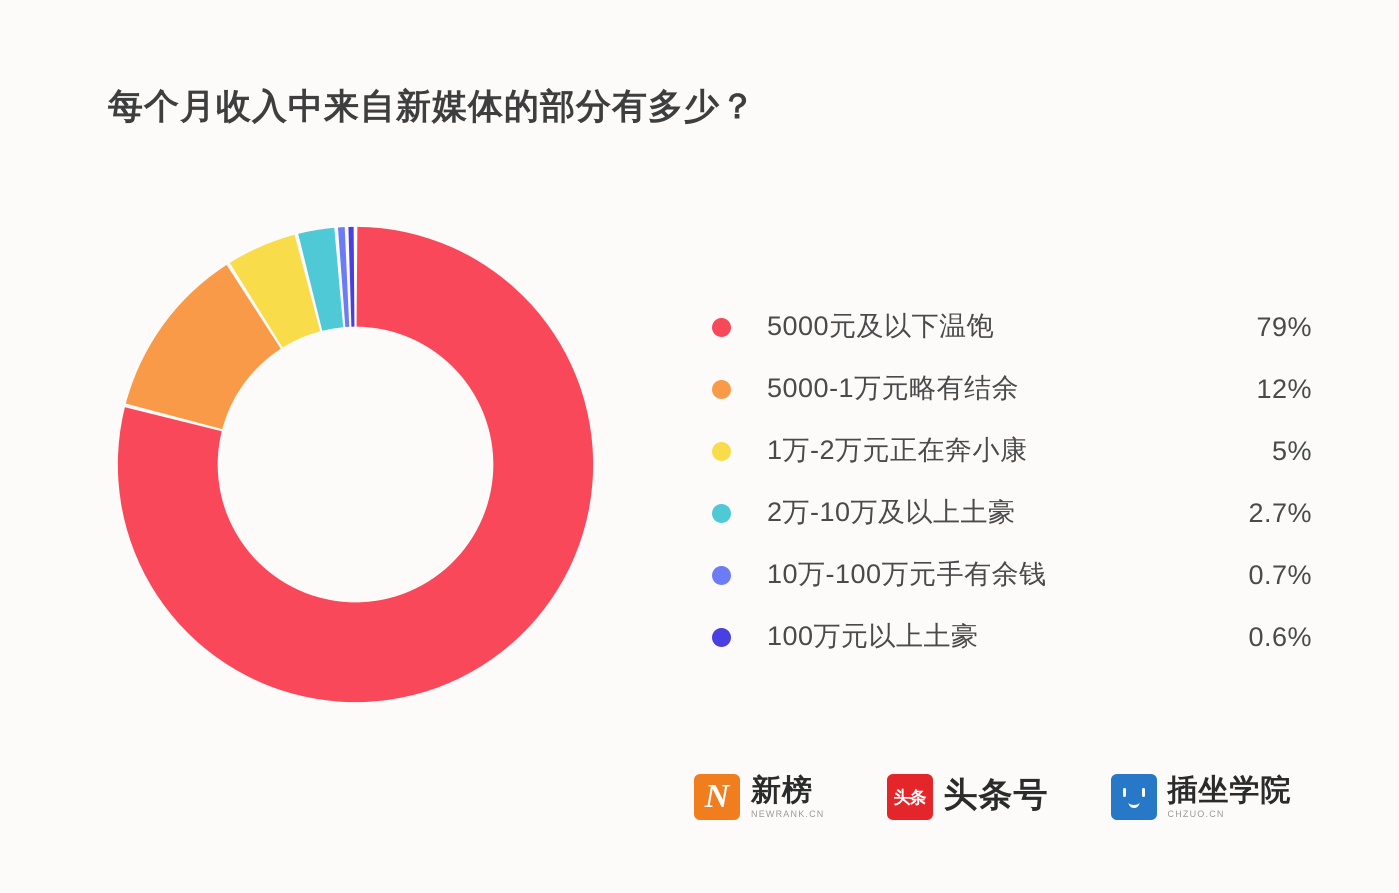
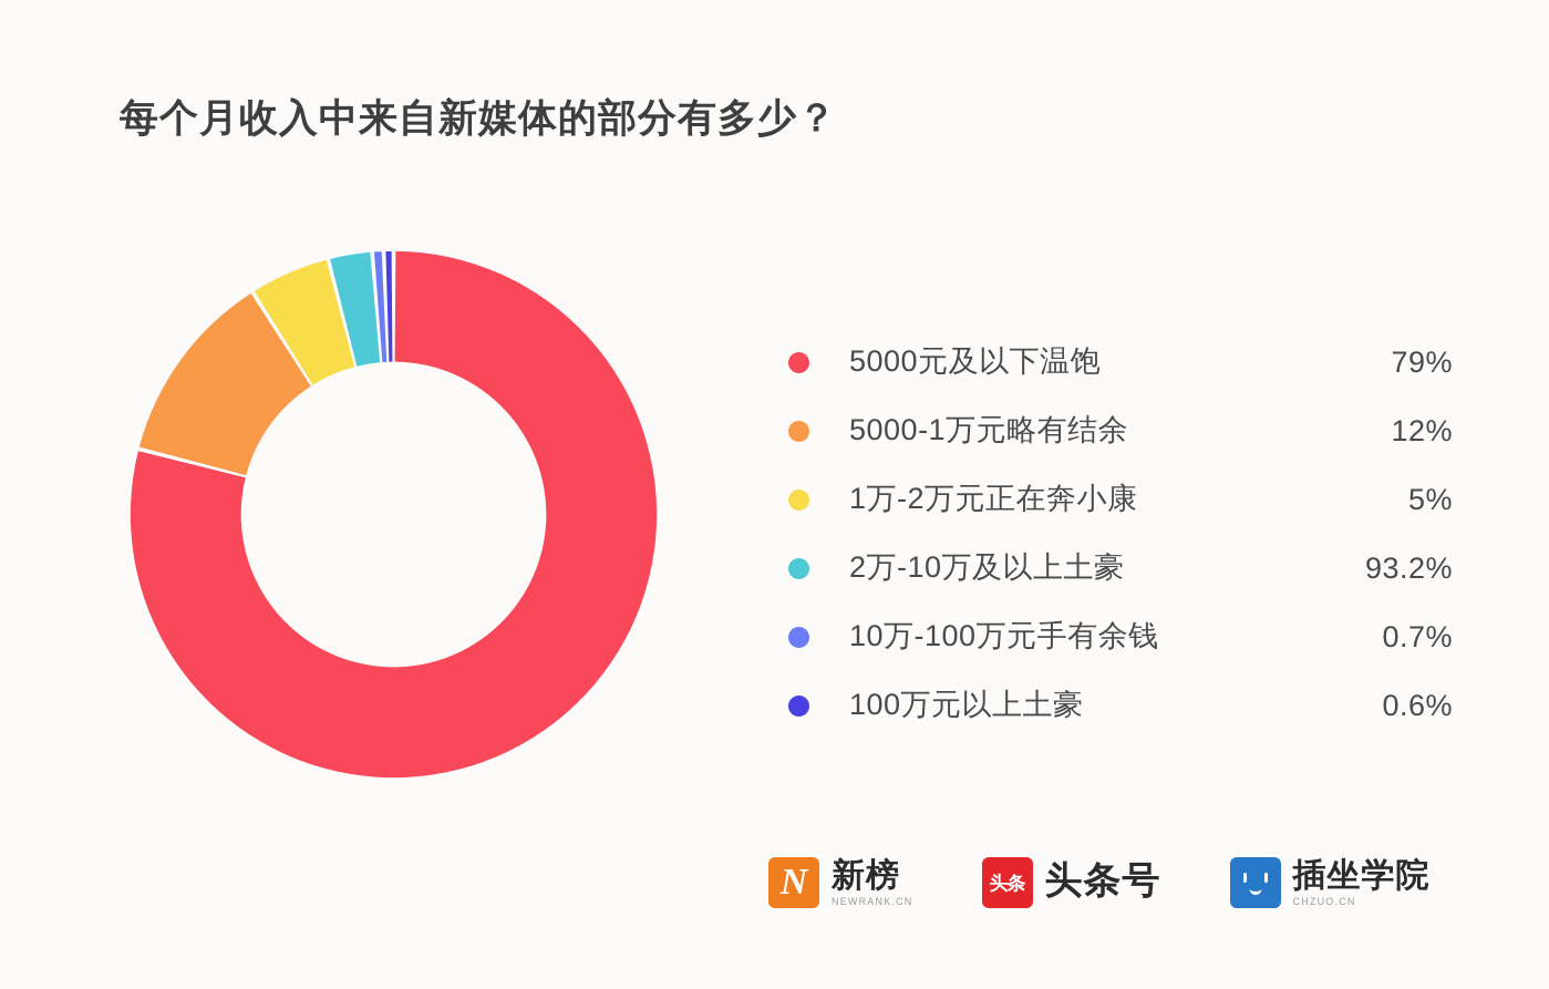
  每个月收入中来自新媒体的部分有多少？
  5000元及以下温饱
  79%
  5000-1万元略有结余
  12%
  1万-2万元正在奔小康
  5%
  2万-10万及以上土豪
- 2.7%
+ 93.2%
  10万-100万元手有余钱
  0.7%
  100万元以上土豪
  0.6%
  N
  新榜
  NEWRANK.CN
  头条
  头条号
  插坐学院
  CHZUO.CN
